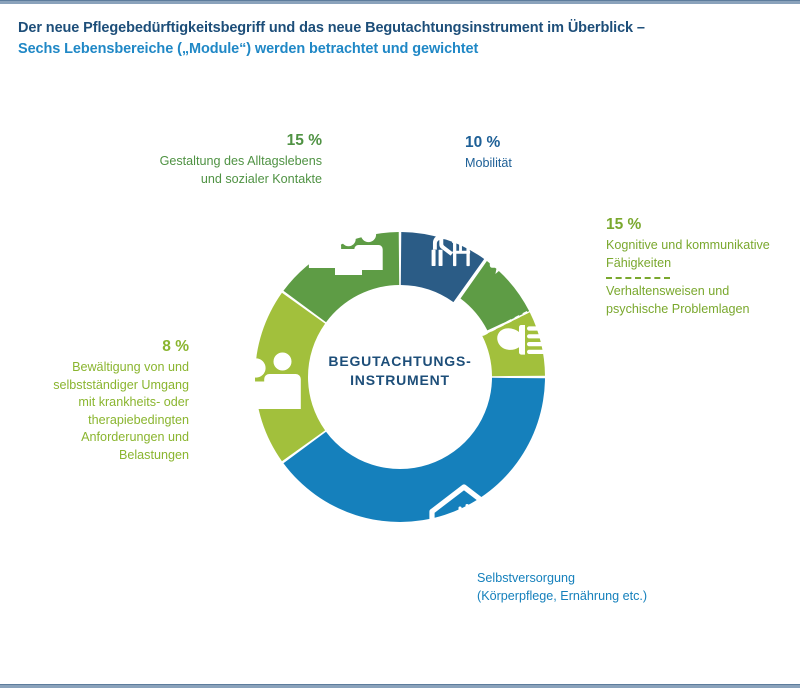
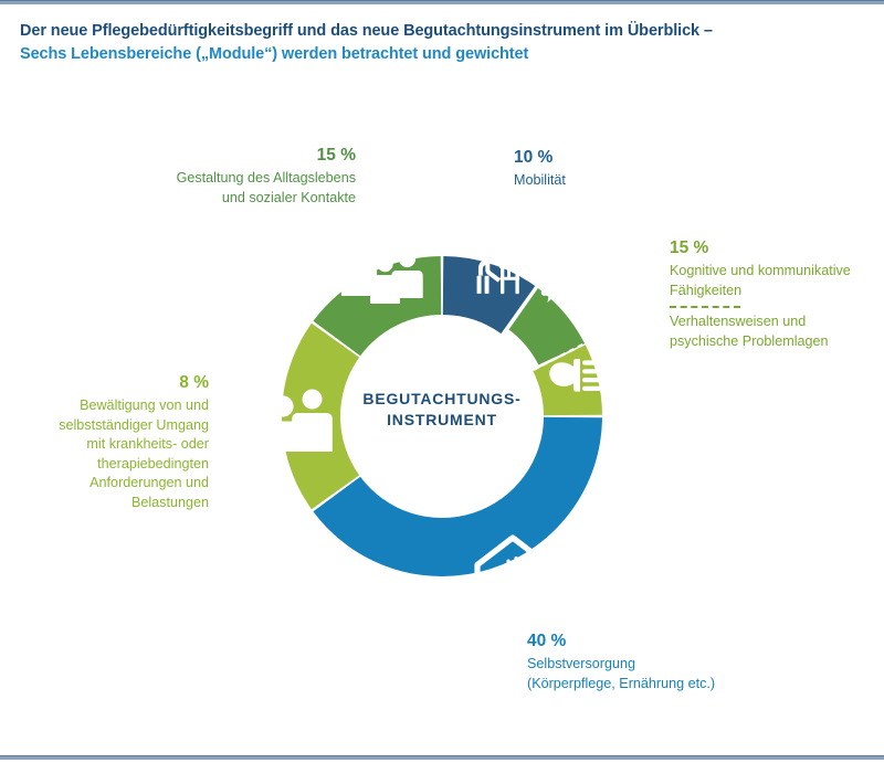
  Der neue Pflegebedürftigkeitsbegriff und das neue Begutachtungsinstrument im Überblick –
  Sechs Lebensbereiche („Module“) werden betrachtet und gewichtet
  BEGUTACHTUNGS-
  INSTRUMENT
  15 %
  Gestaltung des Alltagslebens
  und sozialer Kontakte
  10 %
  Mobilität
  15 %
  Kognitive und kommunikative
  Fähigkeiten
  Verhaltensweisen und
  psychische Problemlagen
  8 %
  Bewältigung von und
  selbstständiger Umgang
  mit krankheits- oder
  therapiebedingten
  Anforderungen und
  Belastungen
+ 40 %
  Selbstversorgung
  (Körperpflege, Ernährung etc.)
